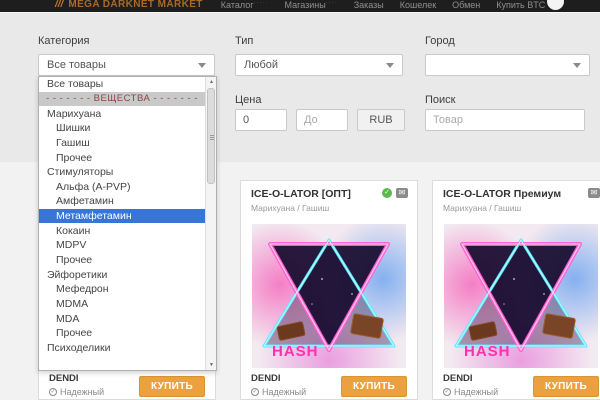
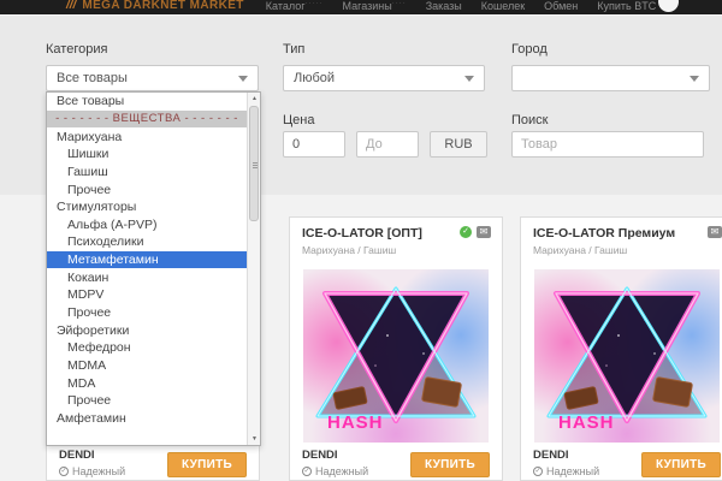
  ///
  MEGA DARKNET MARKET
  Каталог Магазины Заказы Кошелек Обмен Купить BTC
  Категория
  Все товары
  Тип
  Любой
  Цена
  0
  До
  RUB
  Город
  Поиск
  Товар
  DENDI
  Надежный
  КУПИТЬ
  ICE-O-LATOR [ОПТ]
  Марихуана / Гашиш
  ✉
  HASH
  DENDI
  Надежный
  КУПИТЬ
  ICE-O-LATOR Премиум
  Марихуана / Гашиш
  ✉
  HASH
  DENDI
  Надежный
  КУПИТЬ
  Все товары
  - - - - - - - ВЕЩЕСТВА - - - - - - -
  Марихуана
  Шишки
  Гашиш
  Прочее
  Стимуляторы
  Альфа (A-PVP)
- Амфетамин
+ Психоделики
  Метамфетамин
  Кокаин
  MDPV
  Прочее
  Эйфоретики
  Мефедрон
  MDMA
  MDA
  Прочее
- Психоделики
+ Амфетамин
